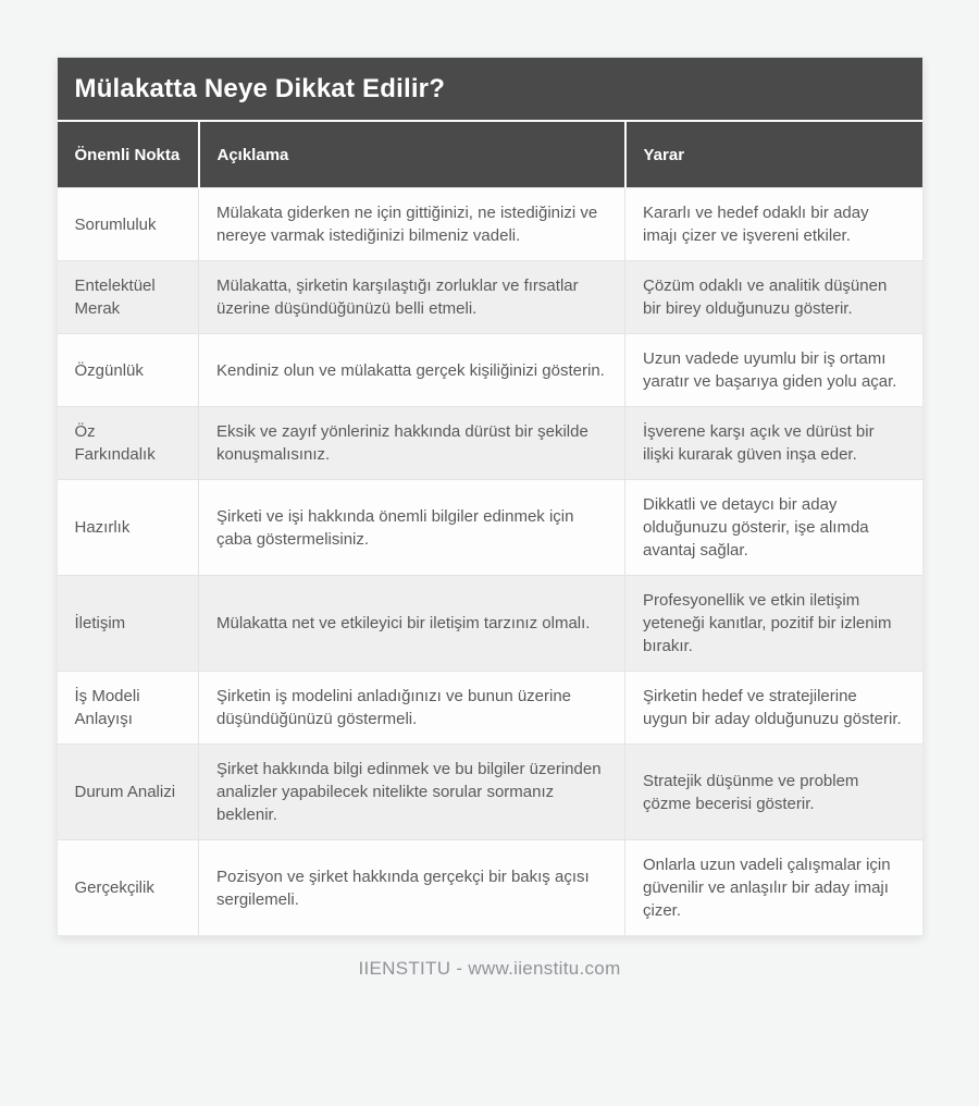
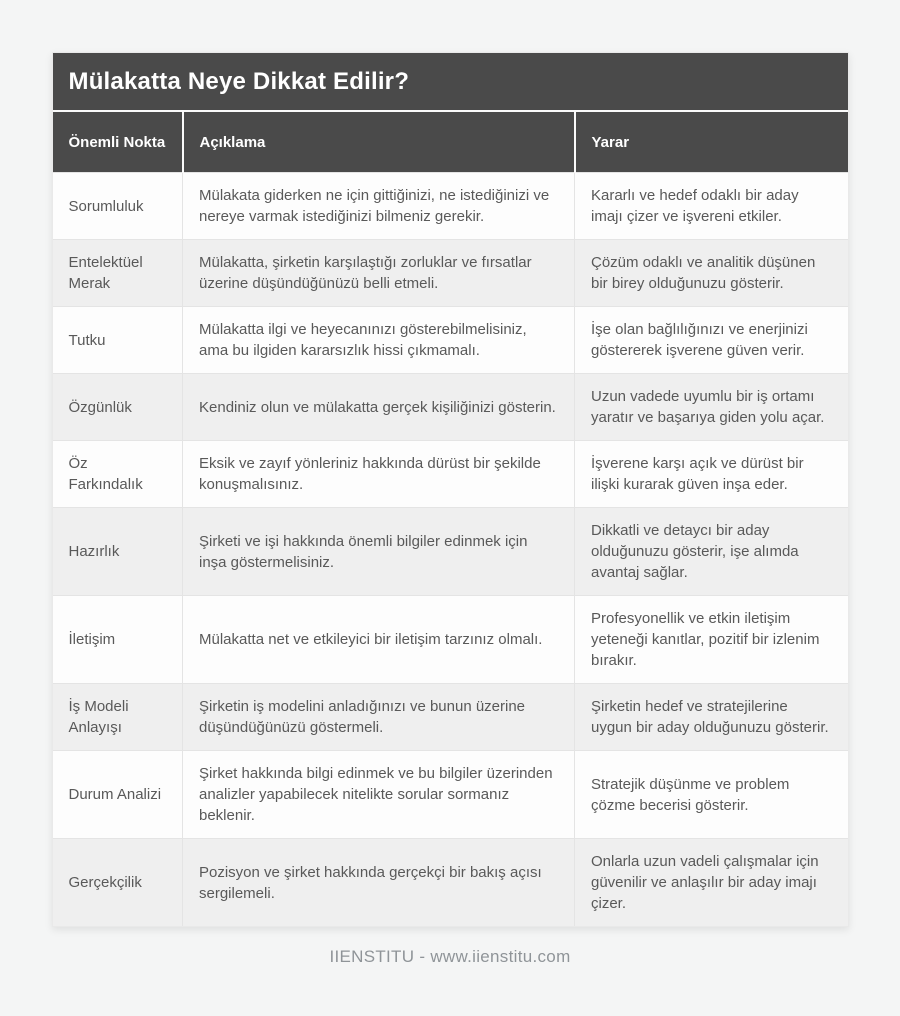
  Mülakatta Neye Dikkat Edilir?
  Önemli Nokta	Açıklama	Yarar
- Sorumluluk	Mülakata giderken ne için gittiğinizi, ne istediğinizi ve nereye varmak istediğinizi bilmeniz vadeli.	Kararlı ve hedef odaklı bir aday imajı çizer ve işvereni etkiler.
+ Sorumluluk	Mülakata giderken ne için gittiğinizi, ne istediğinizi ve nereye varmak istediğinizi bilmeniz gerekir.	Kararlı ve hedef odaklı bir aday imajı çizer ve işvereni etkiler.
  Entelektüel Merak	Mülakatta, şirketin karşılaştığı zorluklar ve fırsatlar üzerine düşündüğünüzü belli etmeli.	Çözüm odaklı ve analitik düşünen bir birey olduğunuzu gösterir.
+ Tutku	Mülakatta ilgi ve heyecanınızı gösterebilmelisiniz, ama bu ilgiden kararsızlık hissi çıkmamalı.	İşe olan bağlılığınızı ve enerjinizi göstererek işverene güven verir.
  Özgünlük	Kendiniz olun ve mülakatta gerçek kişiliğinizi gösterin.	Uzun vadede uyumlu bir iş ortamı yaratır ve başarıya giden yolu açar.
  Öz Farkındalık	Eksik ve zayıf yönleriniz hakkında dürüst bir şekilde konuşmalısınız.	İşverene karşı açık ve dürüst bir ilişki kurarak güven inşa eder.
- Hazırlık	Şirketi ve işi hakkında önemli bilgiler edinmek için çaba göstermelisiniz.	Dikkatli ve detaycı bir aday olduğunuzu gösterir, işe alımda avantaj sağlar.
+ Hazırlık	Şirketi ve işi hakkında önemli bilgiler edinmek için inşa göstermelisiniz.	Dikkatli ve detaycı bir aday olduğunuzu gösterir, işe alımda avantaj sağlar.
  İletişim	Mülakatta net ve etkileyici bir iletişim tarzınız olmalı.	Profesyonellik ve etkin iletişim yeteneği kanıtlar, pozitif bir izlenim bırakır.
  İş Modeli Anlayışı	Şirketin iş modelini anladığınızı ve bunun üzerine düşündüğünüzü göstermeli.	Şirketin hedef ve stratejilerine uygun bir aday olduğunuzu gösterir.
  Durum Analizi	Şirket hakkında bilgi edinmek ve bu bilgiler üzerinden analizler yapabilecek nitelikte sorular sormanız beklenir.	Stratejik düşünme ve problem çözme becerisi gösterir.
  Gerçekçilik	Pozisyon ve şirket hakkında gerçekçi bir bakış açısı sergilemeli.	Onlarla uzun vadeli çalışmalar için güvenilir ve anlaşılır bir aday imajı çizer.
  IIENSTITU - www.iienstitu.com
